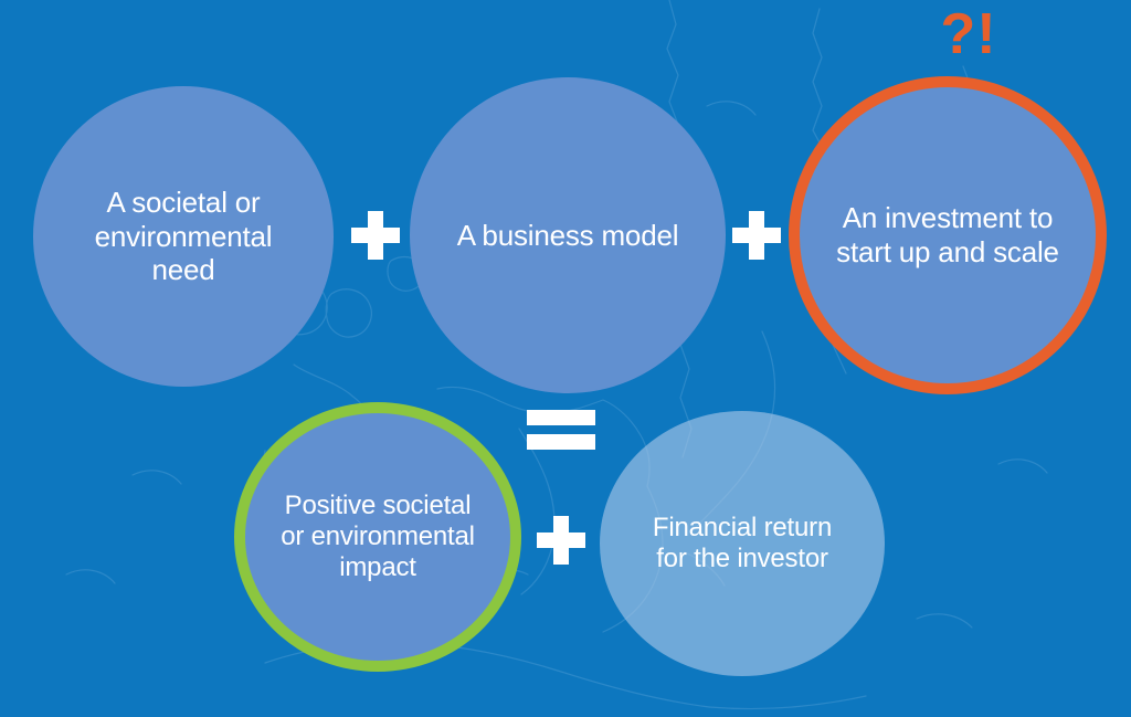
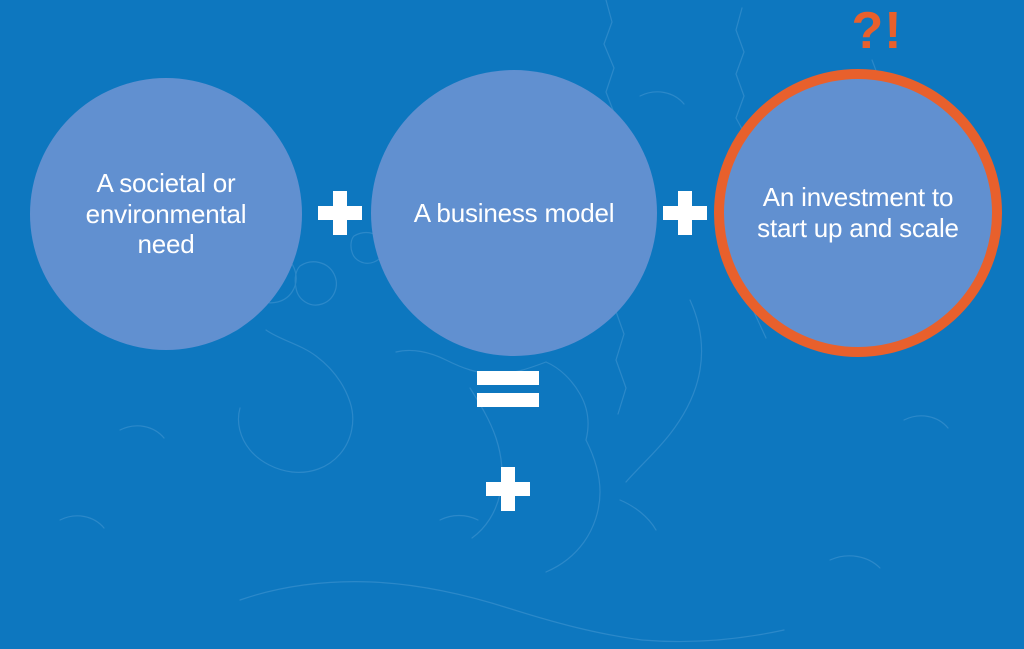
  A societal or
  environmental
  need
  A business model
  ?!
  An investment to
  start up and scale
- Positive societal
- or environmental
- impact
- Financial return
- for the investor
